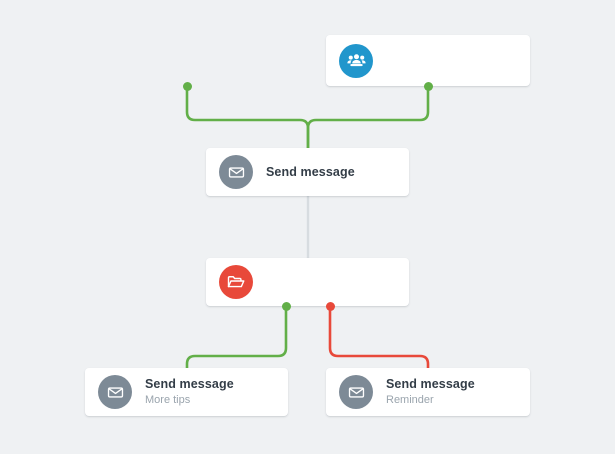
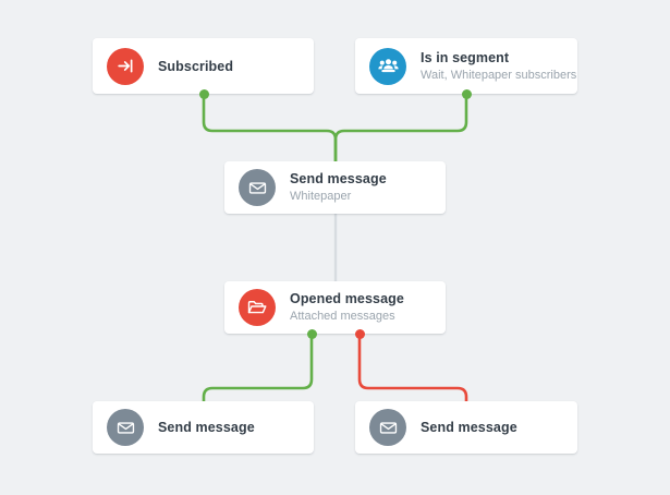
+ Subscribed
+ Is in segment
+ Wait, Whitepaper subscribers
  Send message
+ Whitepaper
+ Opened message
+ Attached messages
  Send message
- More tips
  Send message
- Reminder
